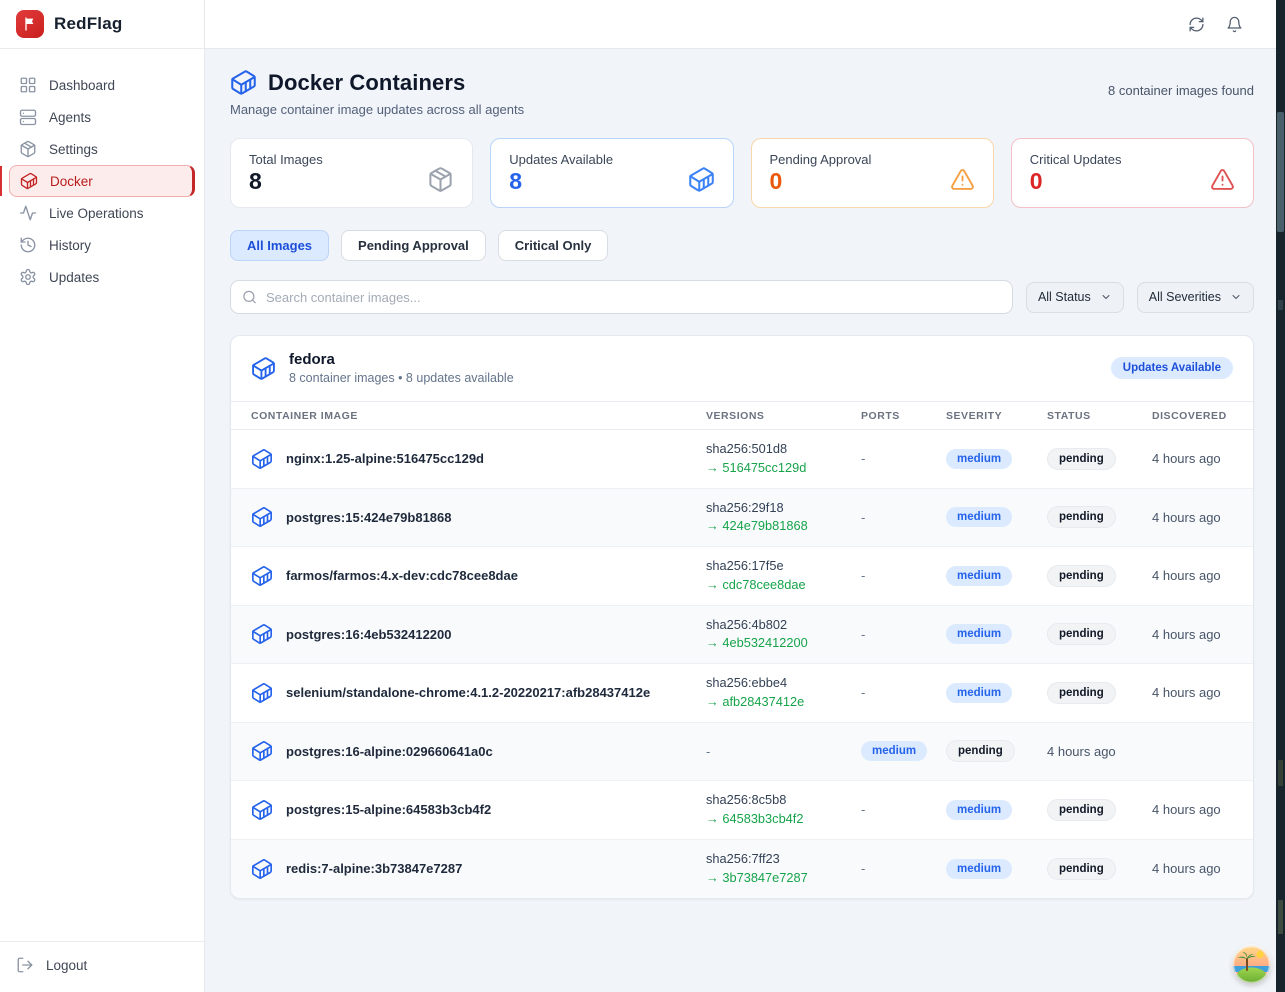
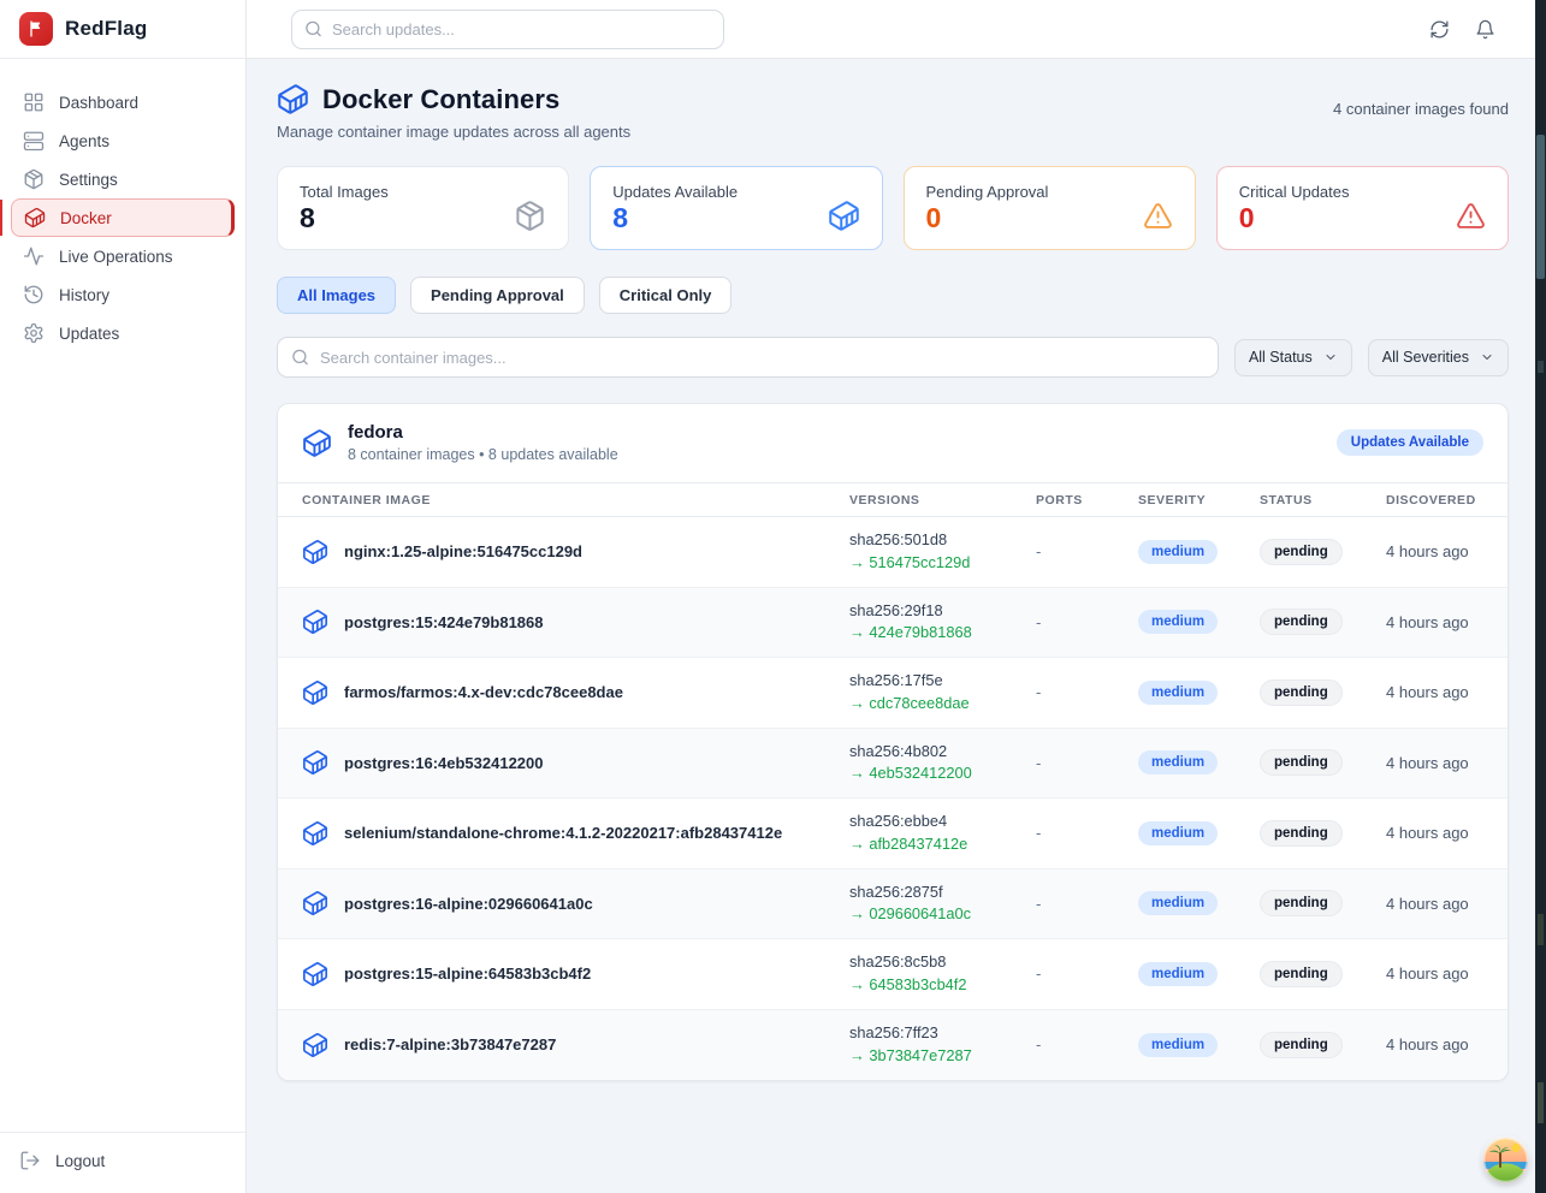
  RedFlag
  Dashboard
  Agents
  Settings
  Docker
  Live Operations
  History
  Updates
  Logout
+ Search updates...
  Docker Containers
  Manage container image updates across all agents
- 8 container images found
+ 4 container images found
  Total Images
  8
  Updates Available
  8
  Pending Approval
  0
  Critical Updates
  0
  All Images
  Pending Approval
  Critical Only
  Search container images...
  All Status
  All Severities
  fedora
  8 container images • 8 updates available
  Updates Available
  CONTAINER IMAGE
  VERSIONS
  PORTS
  SEVERITY
  STATUS
  DISCOVERED
  nginx:1.25-alpine:516475cc129d
  sha256:501d8
  → 516475cc129d
  -
  medium
  pending
  4 hours ago
  postgres:15:424e79b81868
  sha256:29f18
  → 424e79b81868
  -
  medium
  pending
  4 hours ago
  farmos/farmos:4.x-dev:cdc78cee8dae
  sha256:17f5e
  → cdc78cee8dae
  -
  medium
  pending
  4 hours ago
  postgres:16:4eb532412200
  sha256:4b802
  → 4eb532412200
  -
  medium
  pending
  4 hours ago
  selenium/standalone-chrome:4.1.2-20220217:afb28437412e
  sha256:ebbe4
  → afb28437412e
  -
  medium
  pending
  4 hours ago
  postgres:16-alpine:029660641a0c
+ sha256:2875f
+ → 029660641a0c
  -
  medium
  pending
  4 hours ago
  postgres:15-alpine:64583b3cb4f2
  sha256:8c5b8
  → 64583b3cb4f2
  -
  medium
  pending
  4 hours ago
  redis:7-alpine:3b73847e7287
  sha256:7ff23
  → 3b73847e7287
  -
  medium
  pending
  4 hours ago
